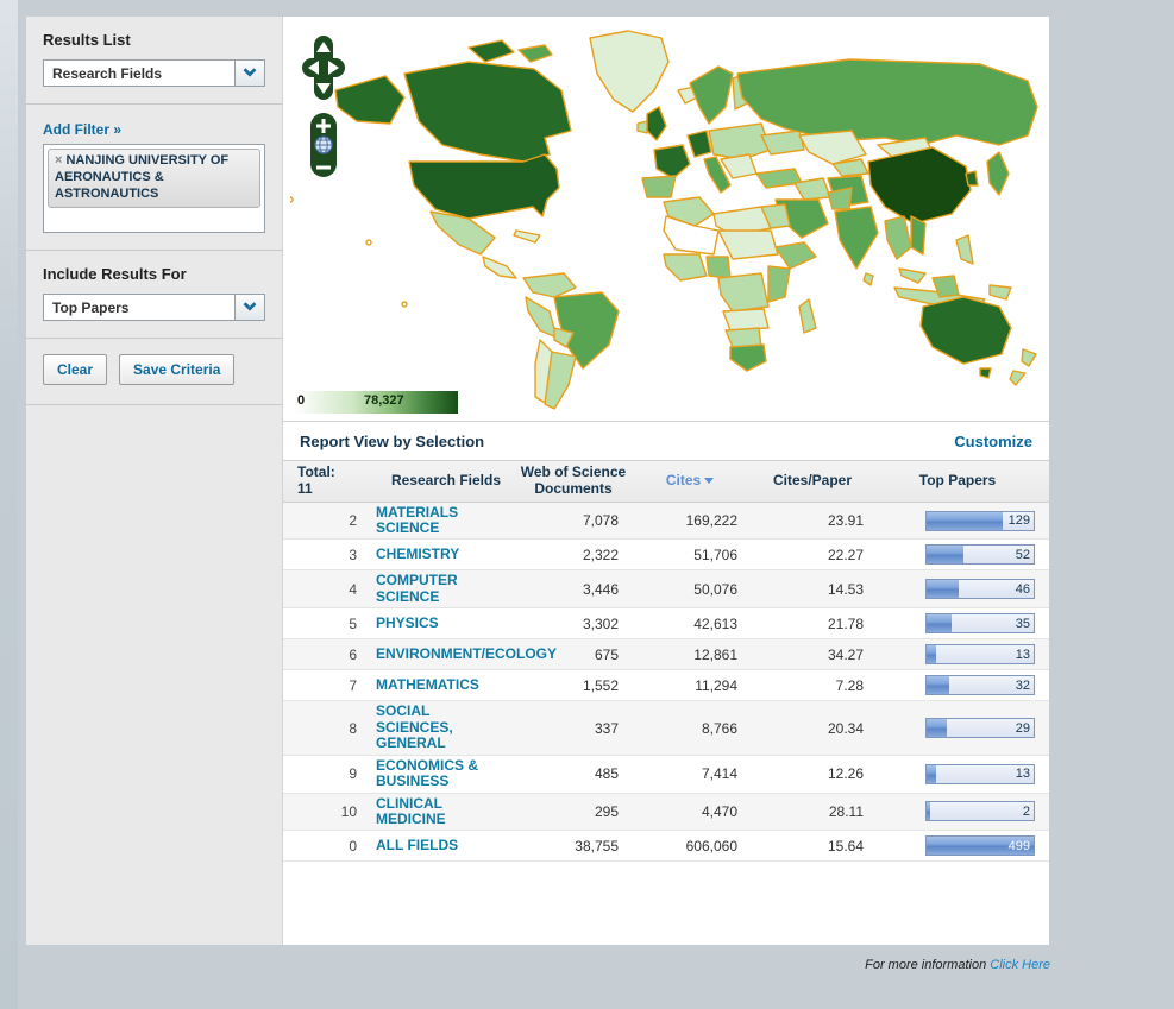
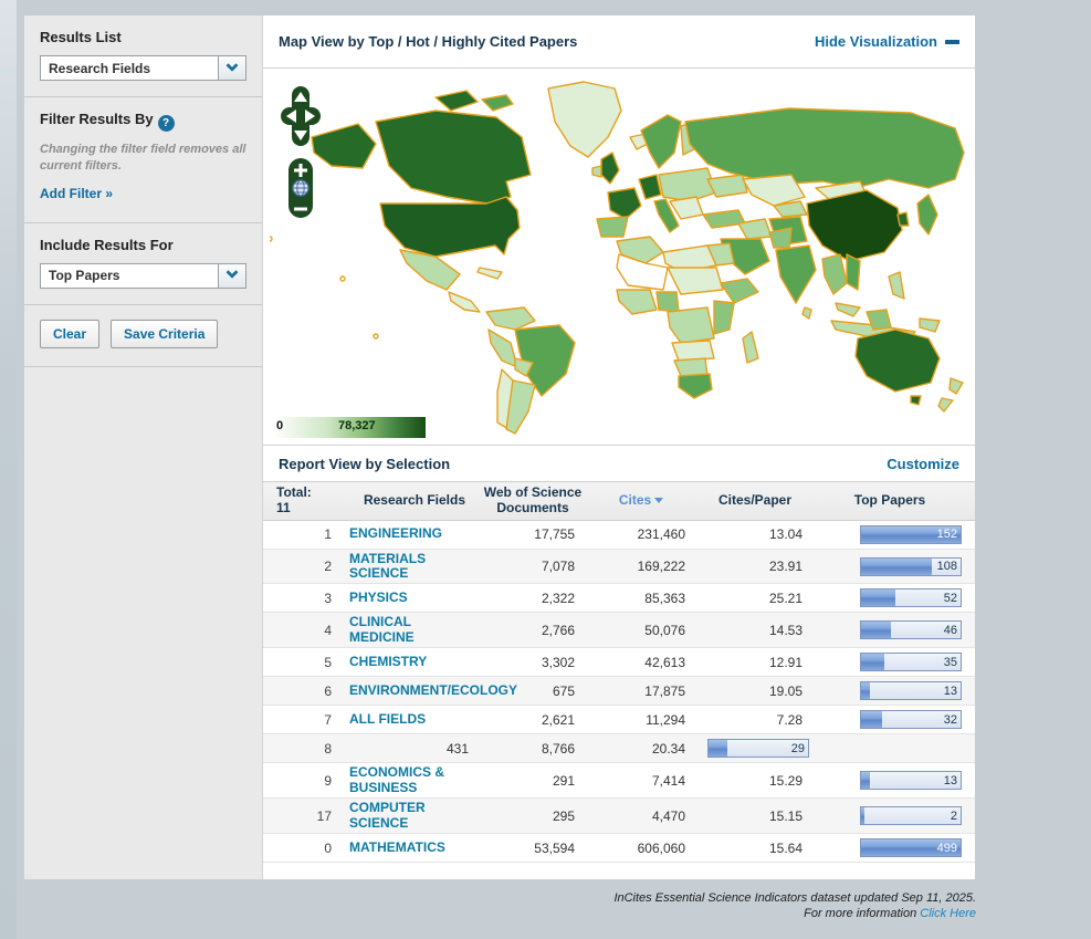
  Results List
  Research Fields
+ Filter Results By ?
+ Changing the filter field removes all current filters.
  Add Filter »
- × NANJING UNIVERSITY OF AERONAUTICS & ASTRONAUTICS
  Include Results For
  Top Papers
  Clear
  Save Criteria
+ Map View by Top / Hot / Highly Cited Papers
+ Hide Visualization
  0
  78,327
  Report View by Selection
  Customize
  Total:
  11
  Research Fields
  Web of Science Documents
  Cites
  Cites/Paper
  Top Papers
+ 1
+ ENGINEERING
+ 17,755
+ 231,460
+ 13.04
+ 152
  2
  MATERIALS SCIENCE
  7,078
  169,222
  23.91
- 129
+ 108
  3
- CHEMISTRY
+ PHYSICS
  2,322
- 51,706
+ 85,363
- 22.27
+ 25.21
  52
  4
- COMPUTER SCIENCE
+ CLINICAL MEDICINE
- 3,446
+ 2,766
  50,076
  14.53
  46
  5
- PHYSICS
+ CHEMISTRY
  3,302
  42,613
- 21.78
+ 12.91
  35
  6
  ENVIRONMENT/ECO
  675
- 12,861
+ 17,875
- 34.27
+ 19.05
  13
  7
- MATHEMATICS
+ ALL FIELDS
- 1,552
+ 2,621
  11,294
  7.28
  32
  8
- SOCIAL SCIENCES, GENERAL
- 337
+ 431
  8,766
  20.34
  29
  9
  ECONOMICS & BUSINESS
- 485
+ 291
  7,414
- 12.26
+ 15.29
  13
- 10
+ 17
- CLINICAL MEDICINE
+ COMPUTER SCIENCE
  295
  4,470
- 28.11
+ 15.15
  2
  0
- ALL FIELDS
+ MATHEMATICS
- 38,755
+ 53,594
  606,060
  15.64
  499
+ InCites Essential Science Indicators dataset updated Sep 11, 2025.
  For more information Click Here
